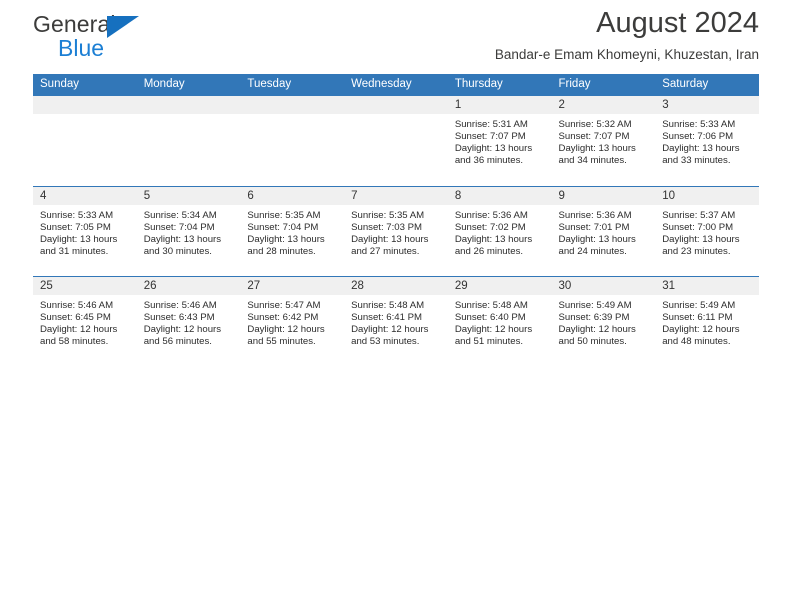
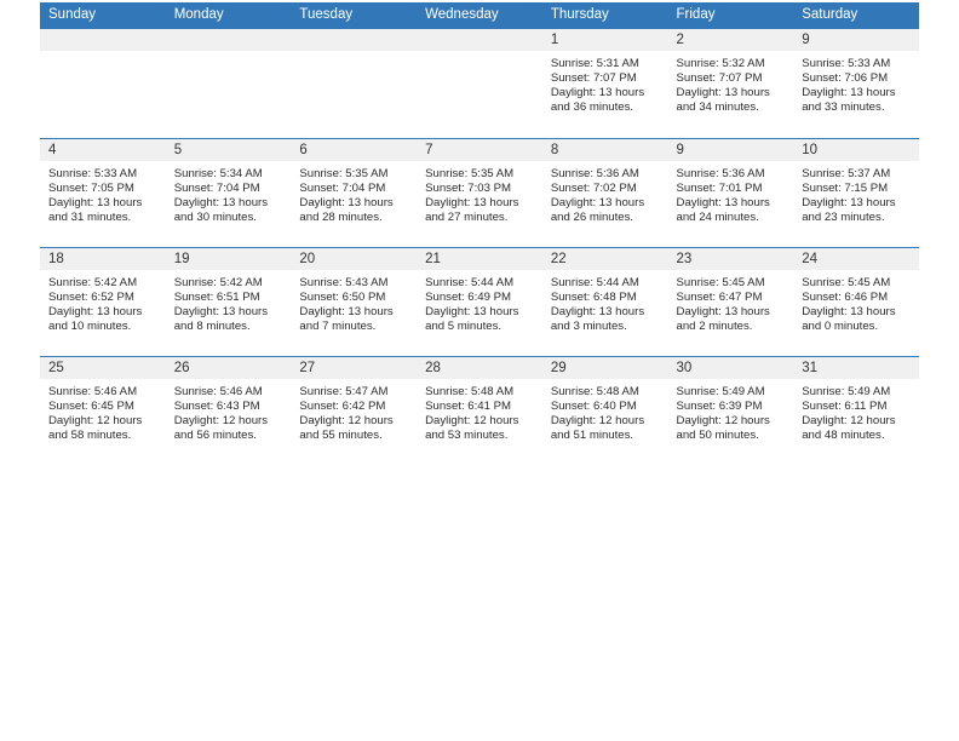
- General
- Blue
- August 2024
- Bandar-e Emam Khomeyni, Khuzestan, Iran
  Sunday	Monday	Tuesday	Wednesday	Thursday	Friday	Saturday
- 				1Sunrise: 5:31 AMSunset: 7:07 PMDaylight: 13 hoursand 36 minutes.	2Sunrise: 5:32 AMSunset: 7:07 PMDaylight: 13 hoursand 34 minutes.	3Sunrise: 5:33 AMSunset: 7:06 PMDaylight: 13 hoursand 33 minutes.
+ 				1Sunrise: 5:31 AMSunset: 7:07 PMDaylight: 13 hoursand 36 minutes.	2Sunrise: 5:32 AMSunset: 7:07 PMDaylight: 13 hoursand 34 minutes.	9Sunrise: 5:33 AMSunset: 7:06 PMDaylight: 13 hoursand 33 minutes.
- 4Sunrise: 5:33 AMSunset: 7:05 PMDaylight: 13 hoursand 31 minutes.	5Sunrise: 5:34 AMSunset: 7:04 PMDaylight: 13 hoursand 30 minutes.	6Sunrise: 5:35 AMSunset: 7:04 PMDaylight: 13 hoursand 28 minutes.	7Sunrise: 5:35 AMSunset: 7:03 PMDaylight: 13 hoursand 27 minutes.	8Sunrise: 5:36 AMSunset: 7:02 PMDaylight: 13 hoursand 26 minutes.	9Sunrise: 5:36 AMSunset: 7:01 PMDaylight: 13 hoursand 24 minutes.	10Sunrise: 5:37 AMSunset: 7:00 PMDaylight: 13 hoursand 23 minutes.
+ 4Sunrise: 5:33 AMSunset: 7:05 PMDaylight: 13 hoursand 31 minutes.	5Sunrise: 5:34 AMSunset: 7:04 PMDaylight: 13 hoursand 30 minutes.	6Sunrise: 5:35 AMSunset: 7:04 PMDaylight: 13 hoursand 28 minutes.	7Sunrise: 5:35 AMSunset: 7:03 PMDaylight: 13 hoursand 27 minutes.	8Sunrise: 5:36 AMSunset: 7:02 PMDaylight: 13 hoursand 26 minutes.	9Sunrise: 5:36 AMSunset: 7:01 PMDaylight: 13 hoursand 24 minutes.	10Sunrise: 5:37 AMSunset: 7:15 PMDaylight: 13 hoursand 23 minutes.
+ 18Sunrise: 5:42 AMSunset: 6:52 PMDaylight: 13 hoursand 10 minutes.	19Sunrise: 5:42 AMSunset: 6:51 PMDaylight: 13 hoursand 8 minutes.	20Sunrise: 5:43 AMSunset: 6:50 PMDaylight: 13 hoursand 7 minutes.	21Sunrise: 5:44 AMSunset: 6:49 PMDaylight: 13 hoursand 5 minutes.	22Sunrise: 5:44 AMSunset: 6:48 PMDaylight: 13 hoursand 3 minutes.	23Sunrise: 5:45 AMSunset: 6:47 PMDaylight: 13 hoursand 2 minutes.	24Sunrise: 5:45 AMSunset: 6:46 PMDaylight: 13 hoursand 0 minutes.
  25Sunrise: 5:46 AMSunset: 6:45 PMDaylight: 12 hoursand 58 minutes.	26Sunrise: 5:46 AMSunset: 6:43 PMDaylight: 12 hoursand 56 minutes.	27Sunrise: 5:47 AMSunset: 6:42 PMDaylight: 12 hoursand 55 minutes.	28Sunrise: 5:48 AMSunset: 6:41 PMDaylight: 12 hoursand 53 minutes.	29Sunrise: 5:48 AMSunset: 6:40 PMDaylight: 12 hoursand 51 minutes.	30Sunrise: 5:49 AMSunset: 6:39 PMDaylight: 12 hoursand 50 minutes.	31Sunrise: 5:49 AMSunset: 6:11 PMDaylight: 12 hoursand 48 minutes.
